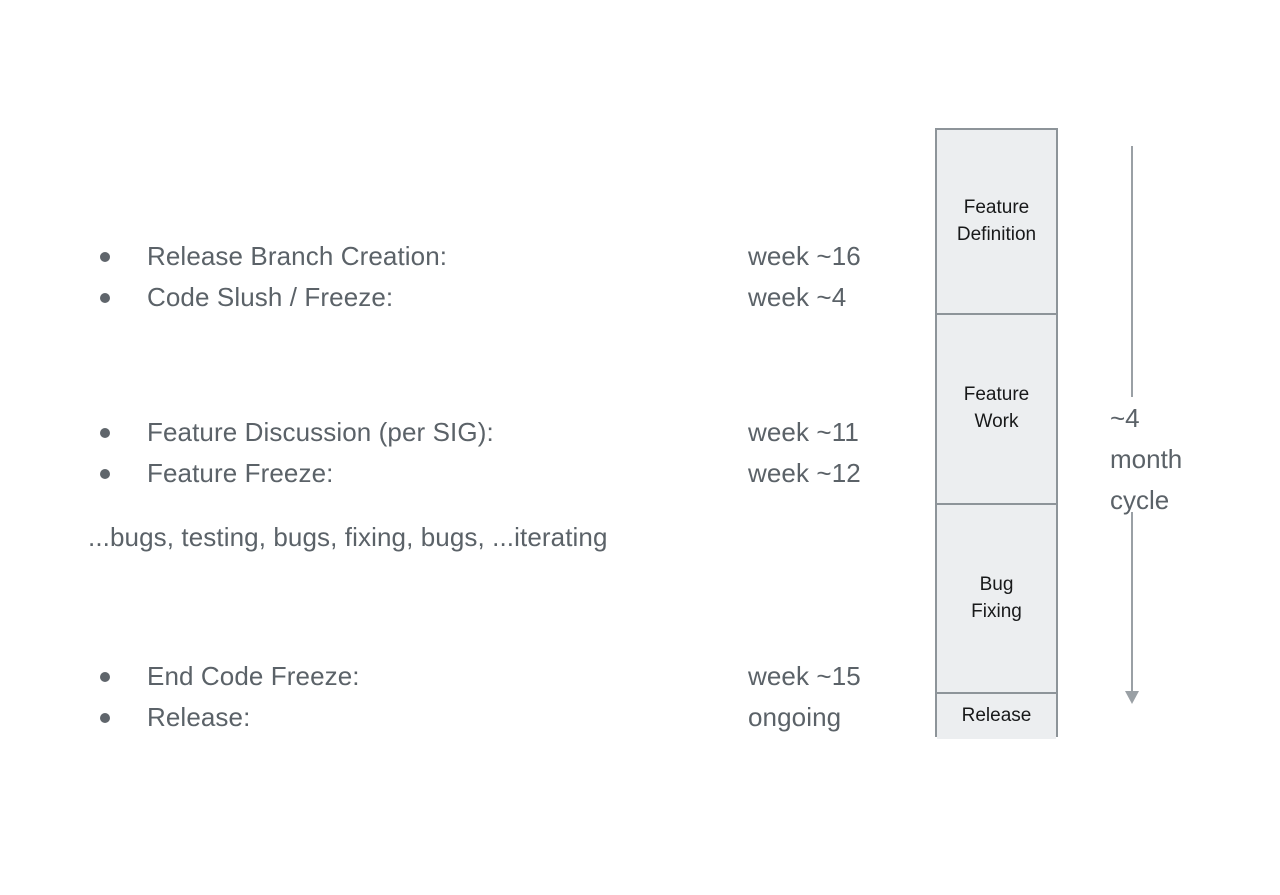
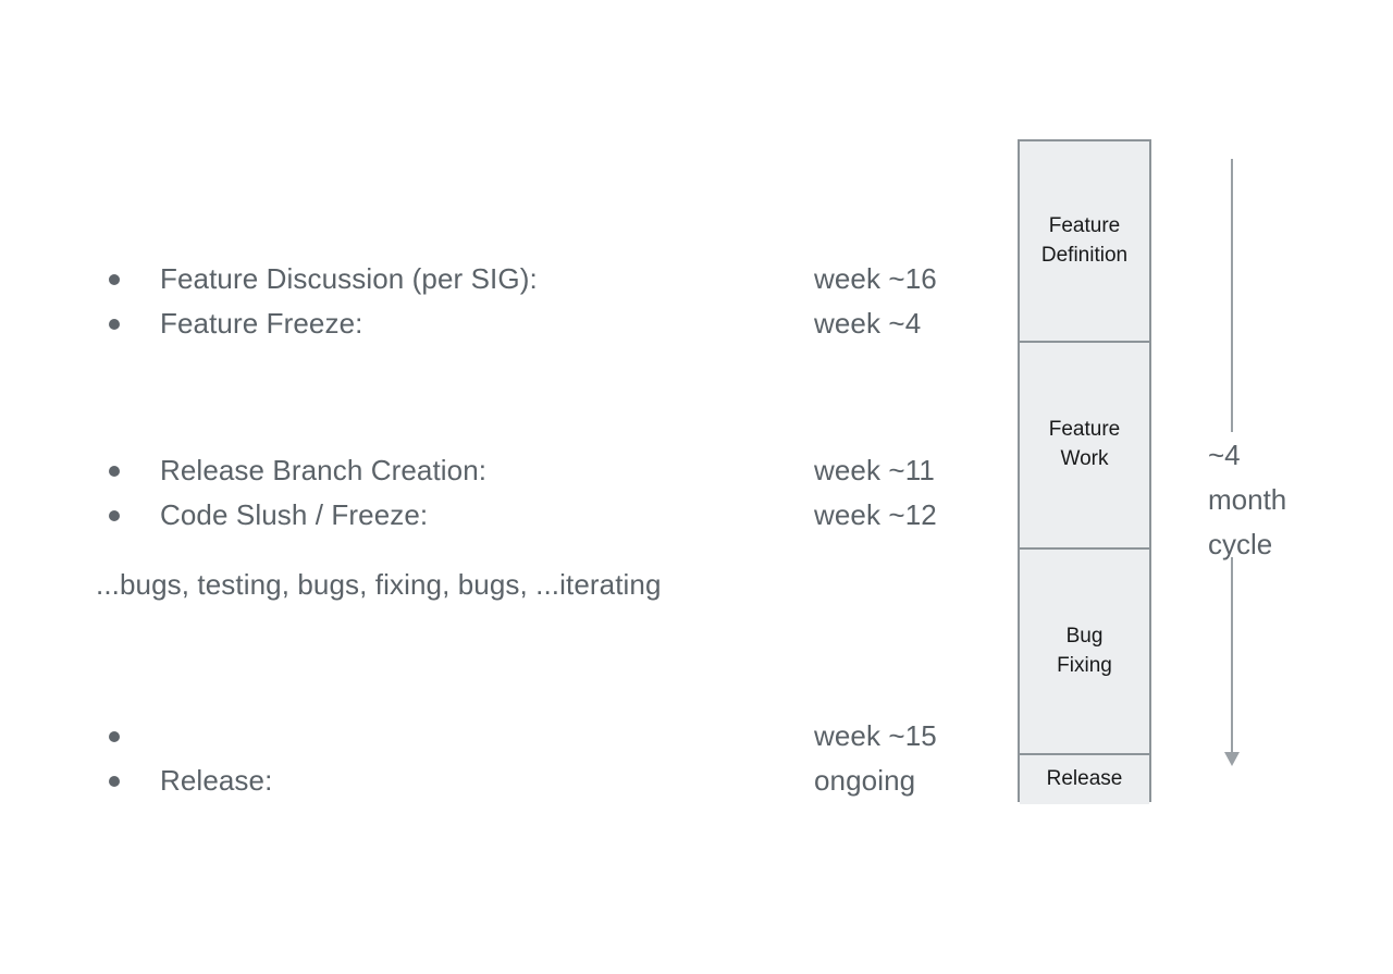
- Release Branch Creation:
+ Feature Discussion (per SIG):
  week ~16
- Code Slush / Freeze:
+ Feature Freeze:
  week ~4
- Feature Discussion (per SIG):
+ Release Branch Creation:
  week ~11
- Feature Freeze:
+ Code Slush / Freeze:
  week ~12
  ...bugs, testing, bugs, fixing, bugs, ...iterating
- End Code Freeze:
  week ~15
  Release:
  ongoing
  Feature
  Definition
  Feature
  Work
  Bug
  Fixing
  Release
  ~4
  month
  cycle
